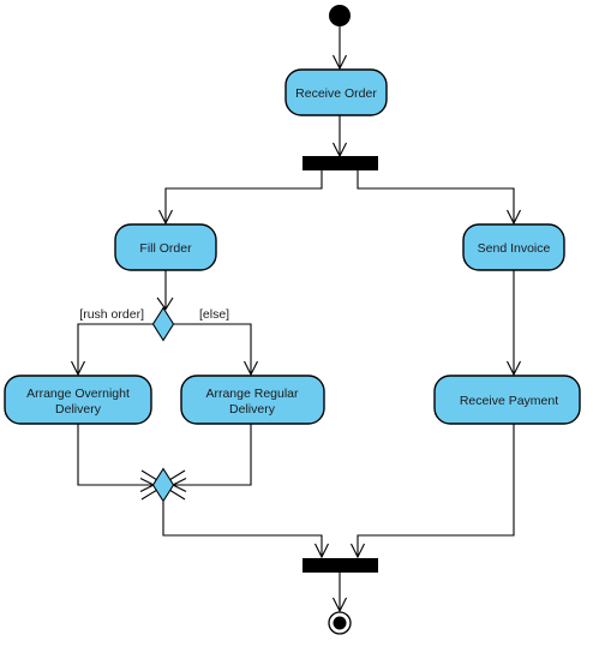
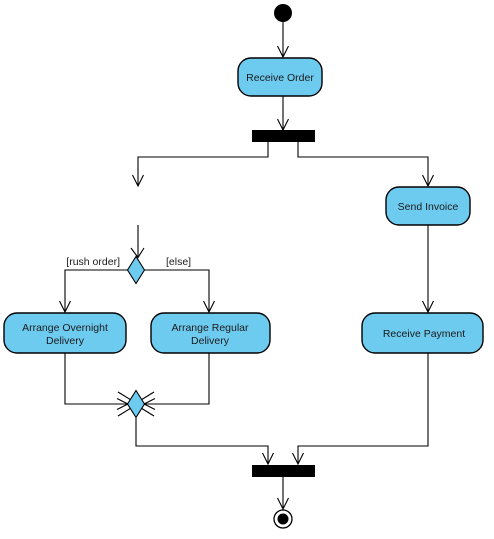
  Receive Order
- Fill Order
  Send Invoice
  [rush order]
  [else]
  Arrange Overnight
  Delivery
  Arrange Regular
  Delivery
  Receive Payment
